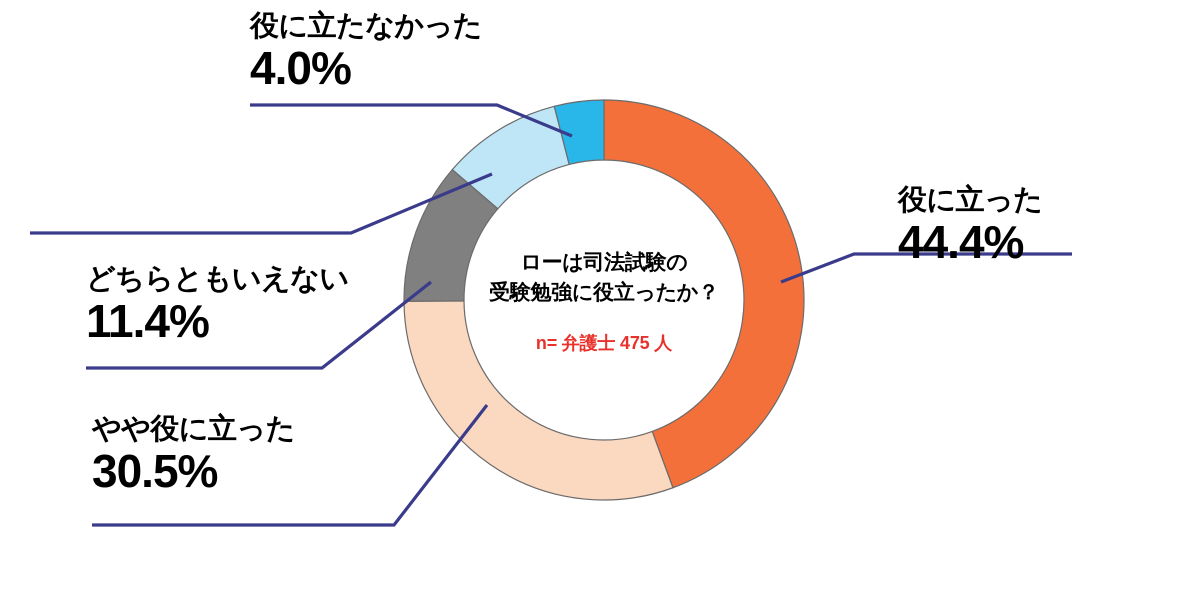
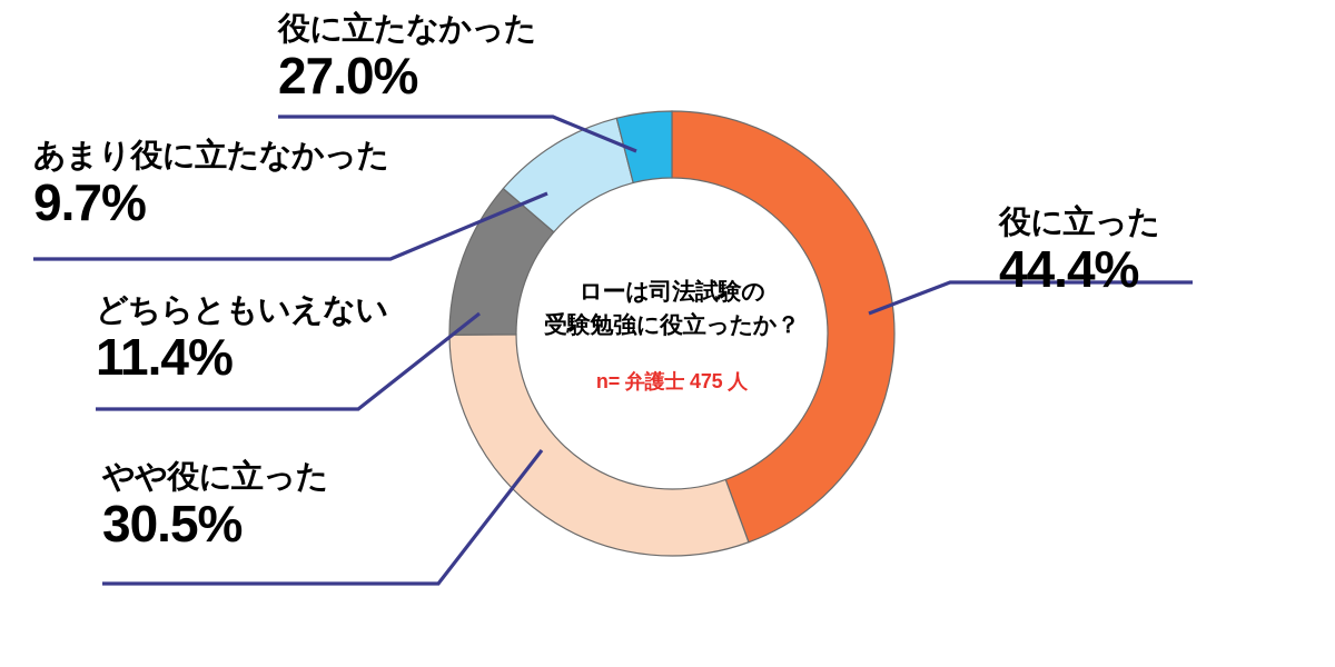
  ローは司法試験の
  受験勉強に役立ったか？
  n= 弁護士 475 人
  役に立った
  44.4%
  やや役に立った
  30.5%
  どちらともいえない
  11.4%
+ あまり役に立たなかった
+ 9.7%
  役に立たなかった
- 4.0%
+ 27.0%
